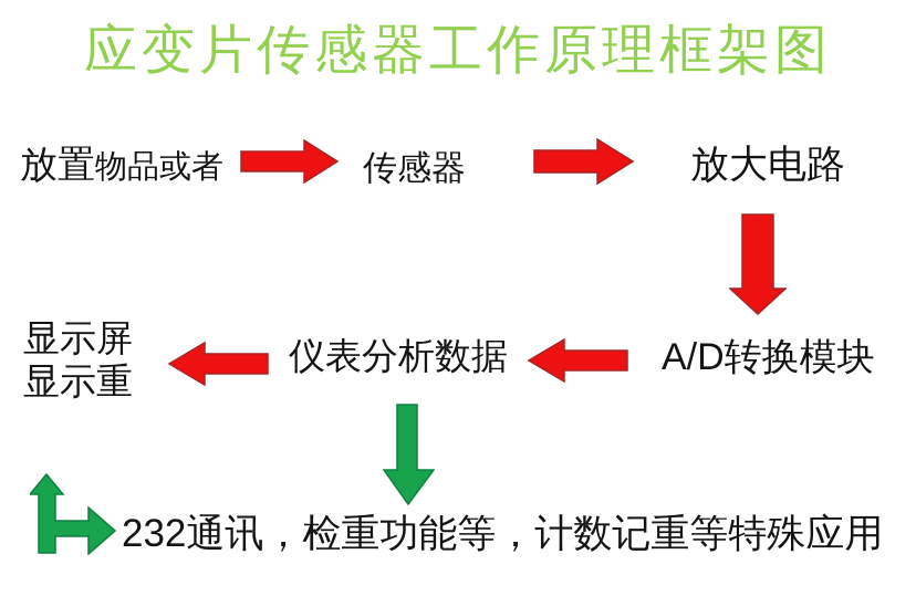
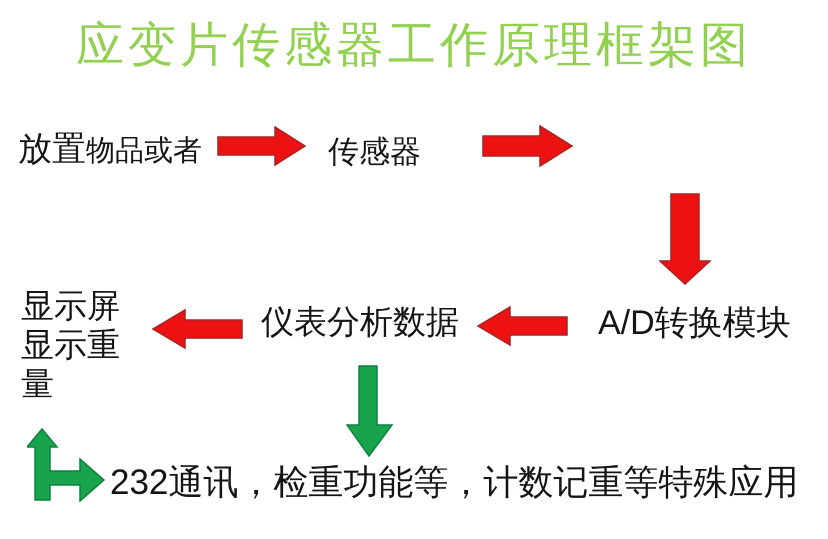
  应变片传感器工作原理框架图
  放置物品或者
  传感器
- 放大电路
  A/D转换模块
  仪表分析数据
  显示屏
  显示重
+ 量
  232通讯，检重功能等，计数记重等特殊应用
